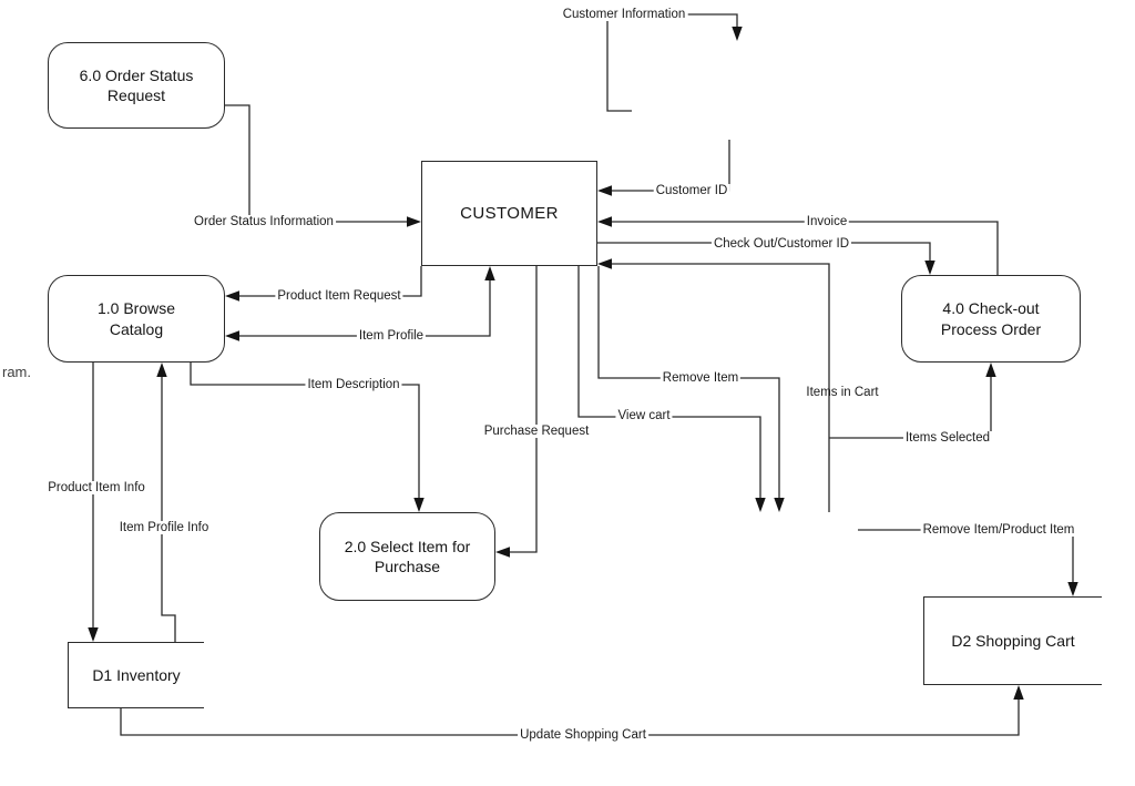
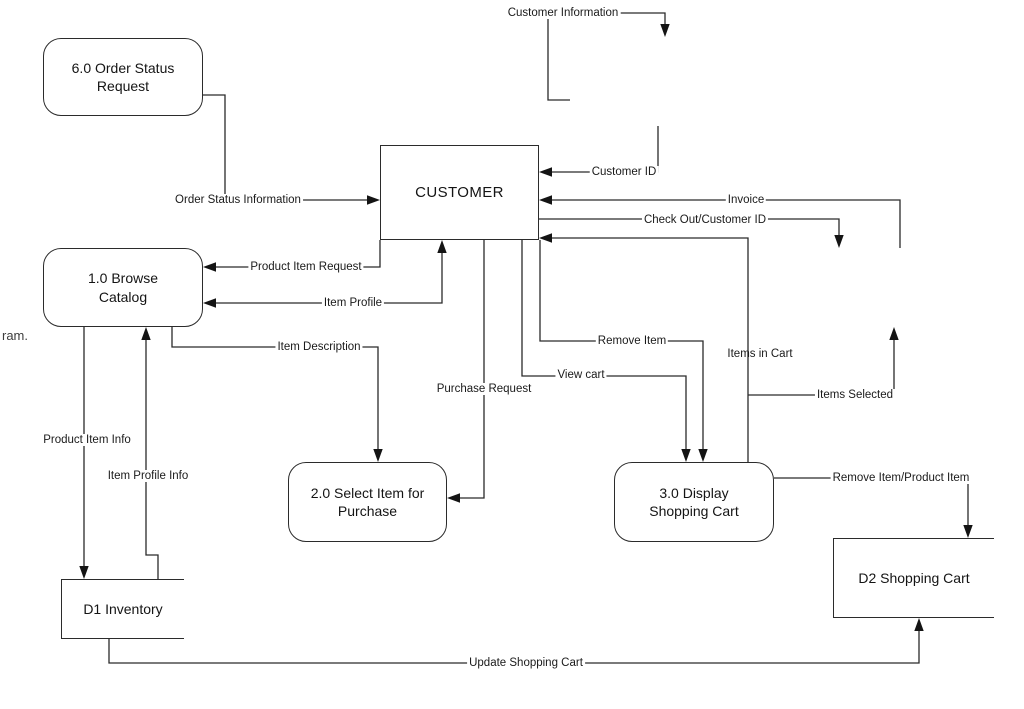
  6.0 Order Status
  Request
  CUSTOMER
  1.0 Browse
  Catalog
- 4.0 Check-out
- Process Order
  2.0 Select Item for
  Purchase
+ 3.0 Display
+ Shopping Cart
  D1 Inventory
  D2 Shopping Cart
  Customer Information
  Order Status Information
  Customer ID
  Invoice
  Check Out/Customer ID
  Items in Cart
  Remove Item
  View cart
  Purchase Request
  Item Description
  Product Item Request
  Item Profile
  Product Item Info
  Item Profile Info
  Items Selected
  Remove Item/Product Item
  Update Shopping Cart
  ram.
